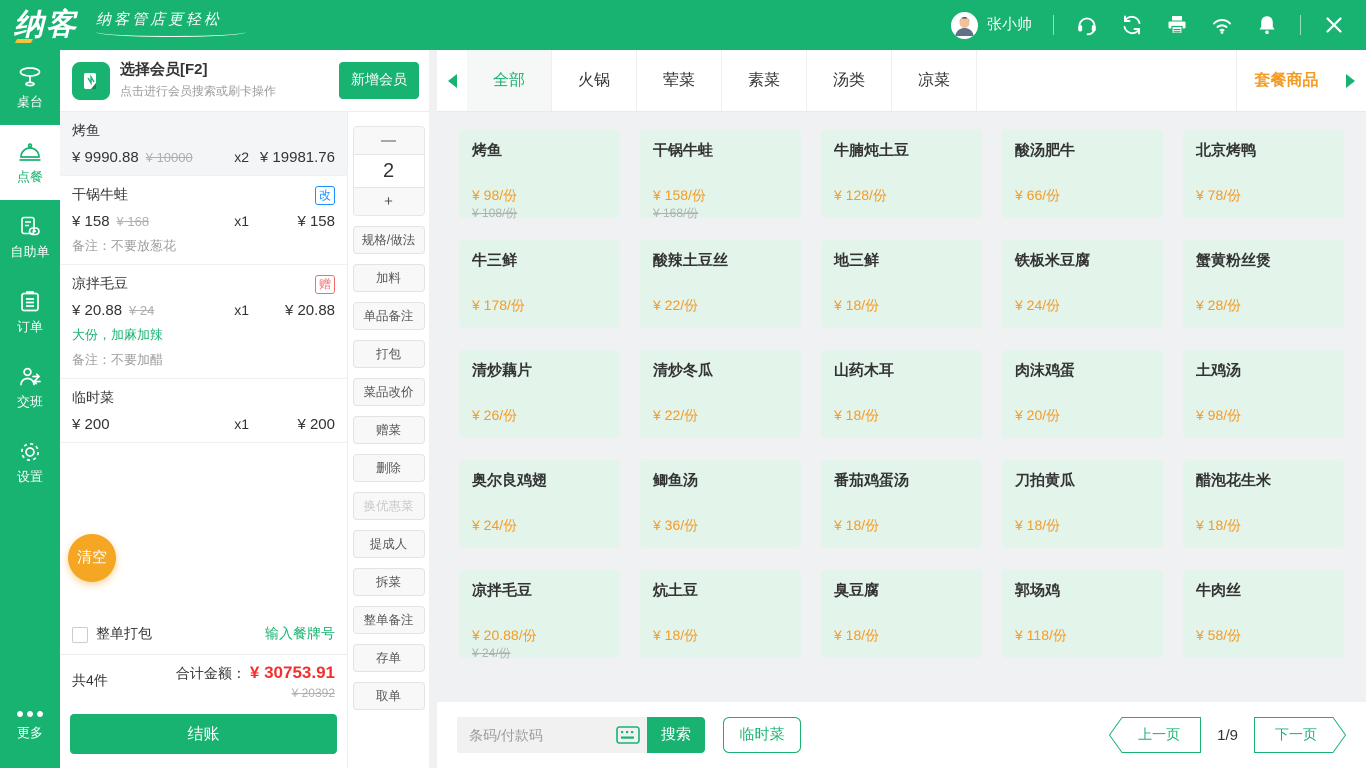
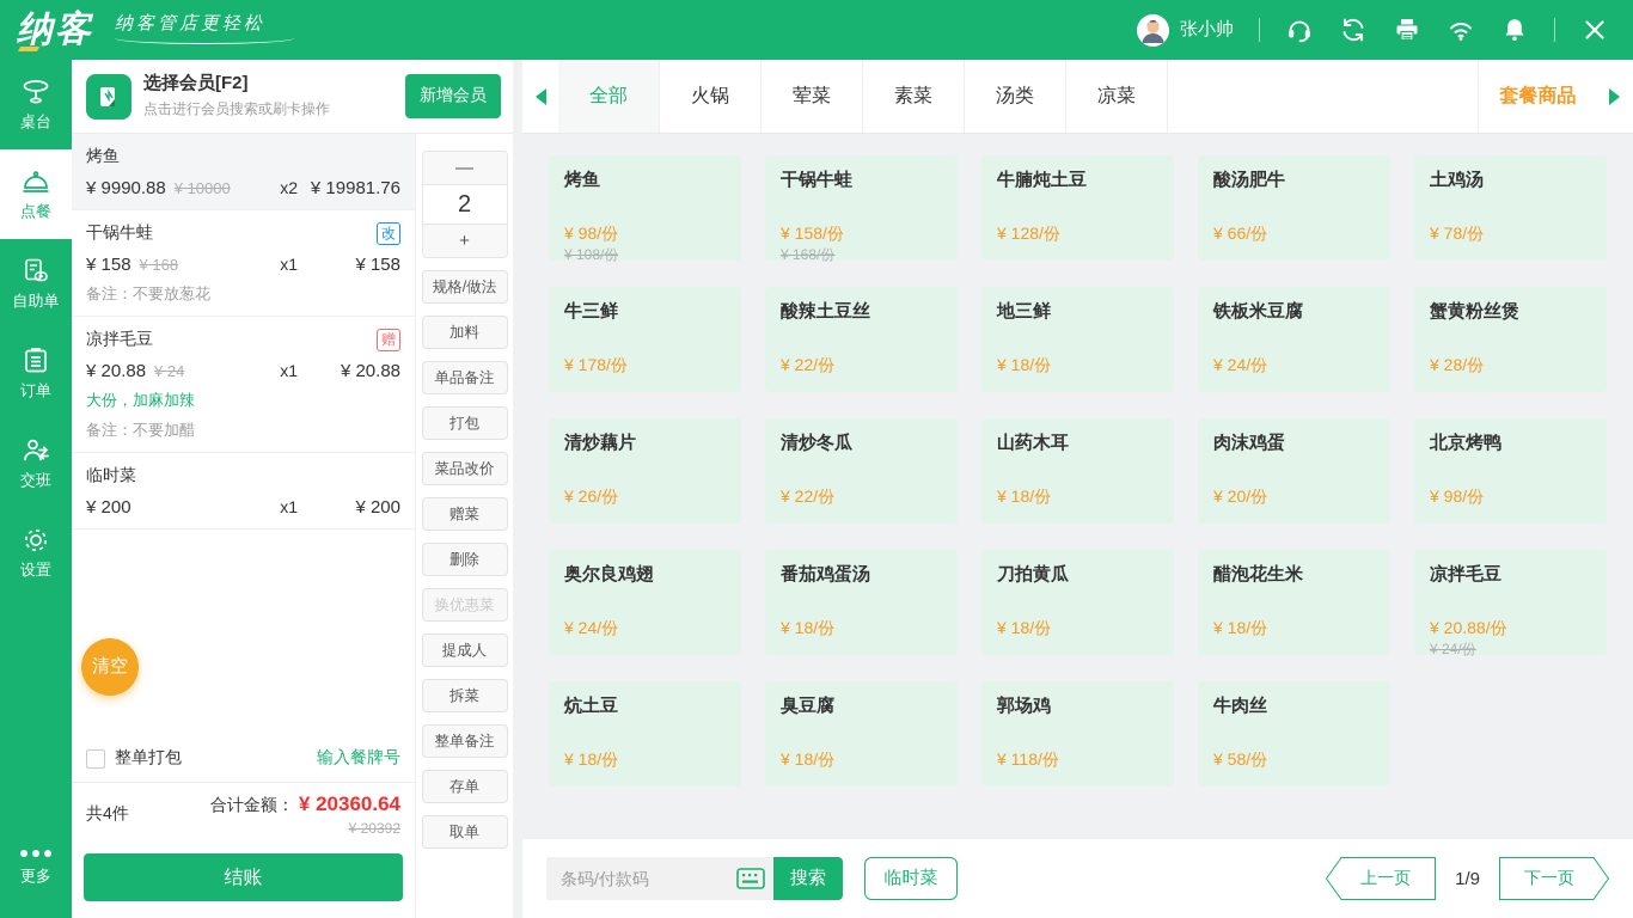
  纳客
  纳客管店更轻松
  张小帅
  桌台
  点餐
  自助单
  订单
  交班
  设置
  更多
  选择会员[F2]
  点击进行会员搜索或刷卡操作
  新增会员
  烤鱼
  ¥ 9990.88
  ¥ 10000
  x2
  ¥ 19981.76
  干锅牛蛙
  改
  ¥ 158
  ¥ 168
  x1
  ¥ 158
  备注：不要放葱花
  凉拌毛豆
  赠
  ¥ 20.88
  ¥ 24
  x1
  ¥ 20.88
  大份，加麻加辣
  备注：不要加醋
  临时菜
  ¥ 200
  x1
  ¥ 200
  清空
  整单打包
  输入餐牌号
  共4件
  合计金额：
- ¥ 30753.91
+ ¥ 20360.64
  ¥ 20392
  结账
  —
  2
  +
  规格/做法
  加料
  单品备注
  打包
  菜品改价
  赠菜
  删除
  换优惠菜
  提成人
  拆菜
  整单备注
  存单
  取单
  全部
  火锅
  荤菜
  素菜
  汤类
  凉菜
  套餐商品
  烤鱼
  ¥ 98/份
  ¥ 108/份
  干锅牛蛙
  ¥ 158/份
  ¥ 168/份
  牛腩炖土豆
  ¥ 128/份
  酸汤肥牛
  ¥ 66/份
- 北京烤鸭
+ 土鸡汤
  ¥ 78/份
  牛三鲜
  ¥ 178/份
  酸辣土豆丝
  ¥ 22/份
  地三鲜
  ¥ 18/份
  铁板米豆腐
  ¥ 24/份
  蟹黄粉丝煲
  ¥ 28/份
  清炒藕片
  ¥ 26/份
  清炒冬瓜
  ¥ 22/份
  山药木耳
  ¥ 18/份
  肉沫鸡蛋
  ¥ 20/份
- 土鸡汤
+ 北京烤鸭
  ¥ 98/份
  奥尔良鸡翅
  ¥ 24/份
- 鲫鱼汤
- ¥ 36/份
  番茄鸡蛋汤
  ¥ 18/份
  刀拍黄瓜
  ¥ 18/份
  醋泡花生米
  ¥ 18/份
  凉拌毛豆
  ¥ 20.88/份
  ¥ 24/份
  炕土豆
  ¥ 18/份
  臭豆腐
  ¥ 18/份
  郭场鸡
  ¥ 118/份
  牛肉丝
  ¥ 58/份
  条码/付款码
  搜索
  临时菜
  上一页
  1/9
  下一页
